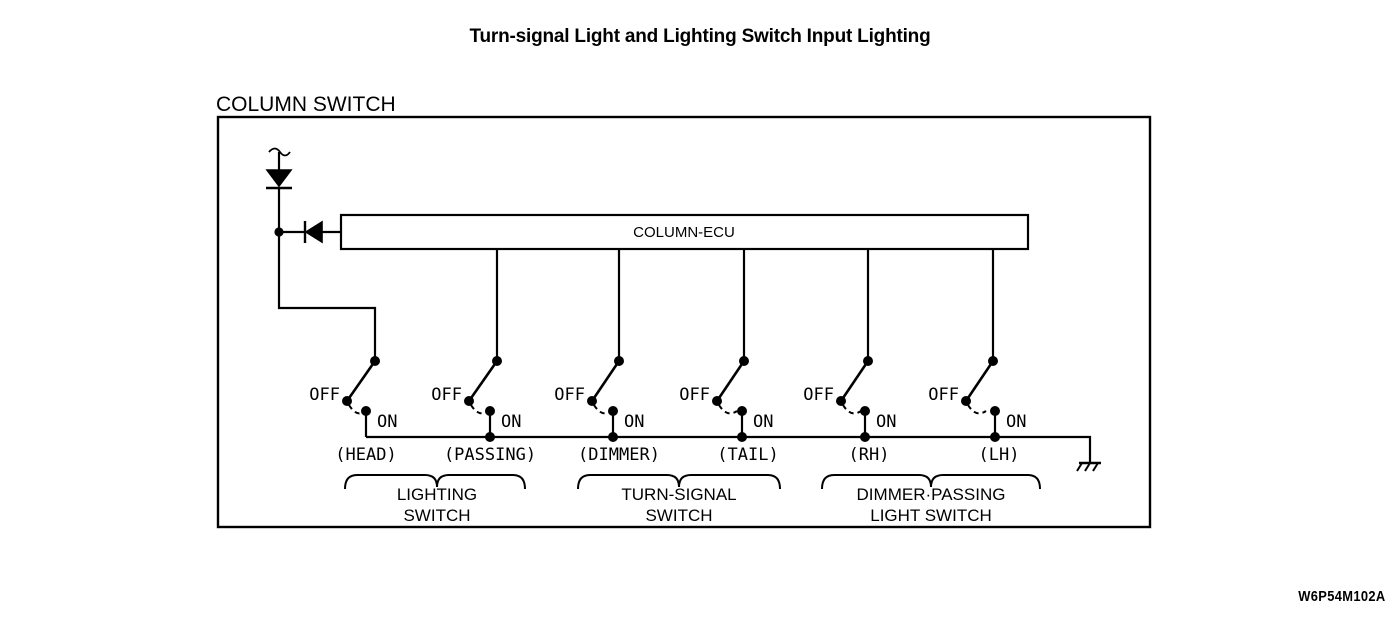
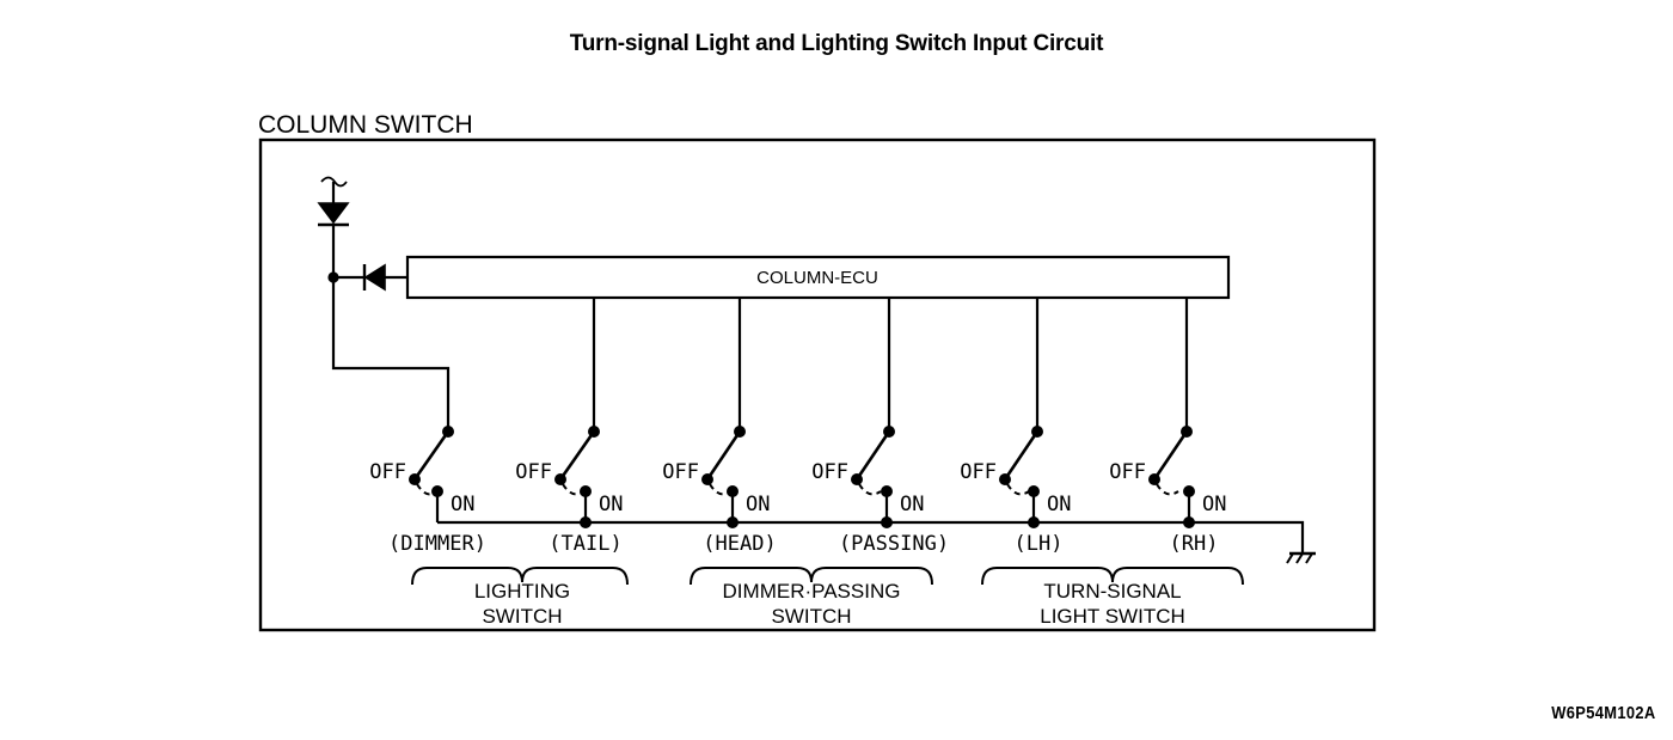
- Turn-signal Light and Lighting Switch Input Lighting
+ Turn-signal Light and Lighting Switch Input Circuit
  COLUMN SWITCH
  W6P54M102A
  COLUMN-ECU
  OFF
  ON
- (HEAD)
+ (DIMMER)
  OFF
  ON
- (PASSING)
+ (TAIL)
  OFF
  ON
- (DIMMER)
+ (HEAD)
  OFF
  ON
- (TAIL)
+ (PASSING)
  OFF
  ON
- (RH)
+ (LH)
  OFF
  ON
- (LH)
+ (RH)
  LIGHTING
  SWITCH
- TURN-SIGNAL
+ DIMMER·PASSING
  SWITCH
- DIMMER·PASSING
+ TURN-SIGNAL
  LIGHT SWITCH
